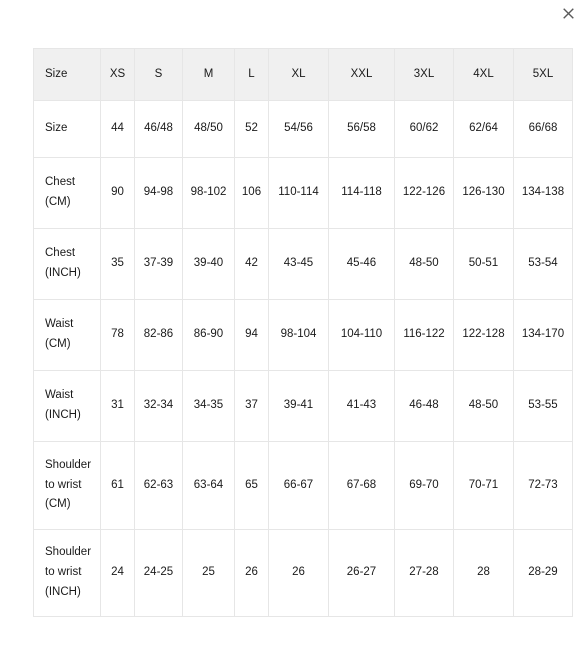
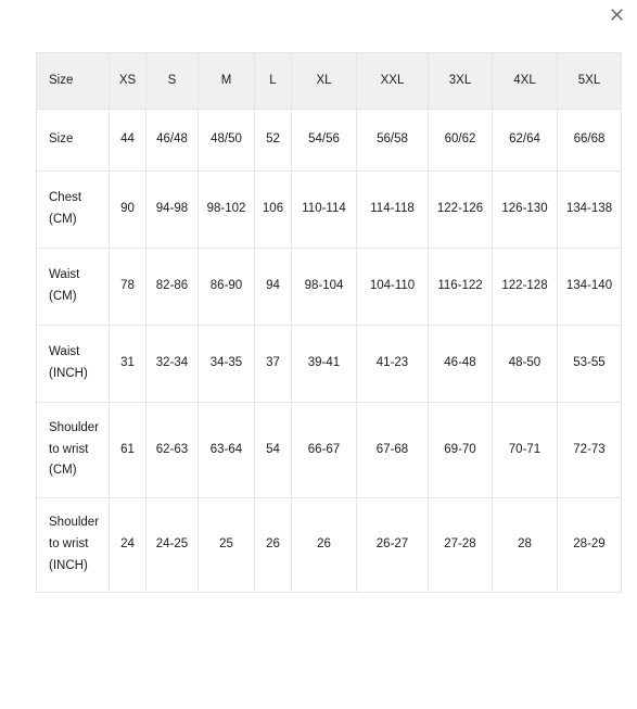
  Size	XS	S	M	L	XL	XXL	3XL	4XL	5XL
  Size	44	46/48	48/50	52	54/56	56/58	60/62	62/64	66/68
  Chest(CM)	90	94-98	98-102	106	110-114	114-118	122-126	126-130	134-138
- Chest(INCH)	35	37-39	39-40	42	43-45	45-46	48-50	50-51	53-54
- Waist(CM)	78	82-86	86-90	94	98-104	104-110	116-122	122-128	134-170
+ Waist(CM)	78	82-86	86-90	94	98-104	104-110	116-122	122-128	134-140
- Waist(INCH)	31	32-34	34-35	37	39-41	41-43	46-48	48-50	53-55
+ Waist(INCH)	31	32-34	34-35	37	39-41	41-23	46-48	48-50	53-55
- Shoulderto wrist(CM)	61	62-63	63-64	65	66-67	67-68	69-70	70-71	72-73
+ Shoulderto wrist(CM)	61	62-63	63-64	54	66-67	67-68	69-70	70-71	72-73
  Shoulderto wrist(INCH)	24	24-25	25	26	26	26-27	27-28	28	28-29
